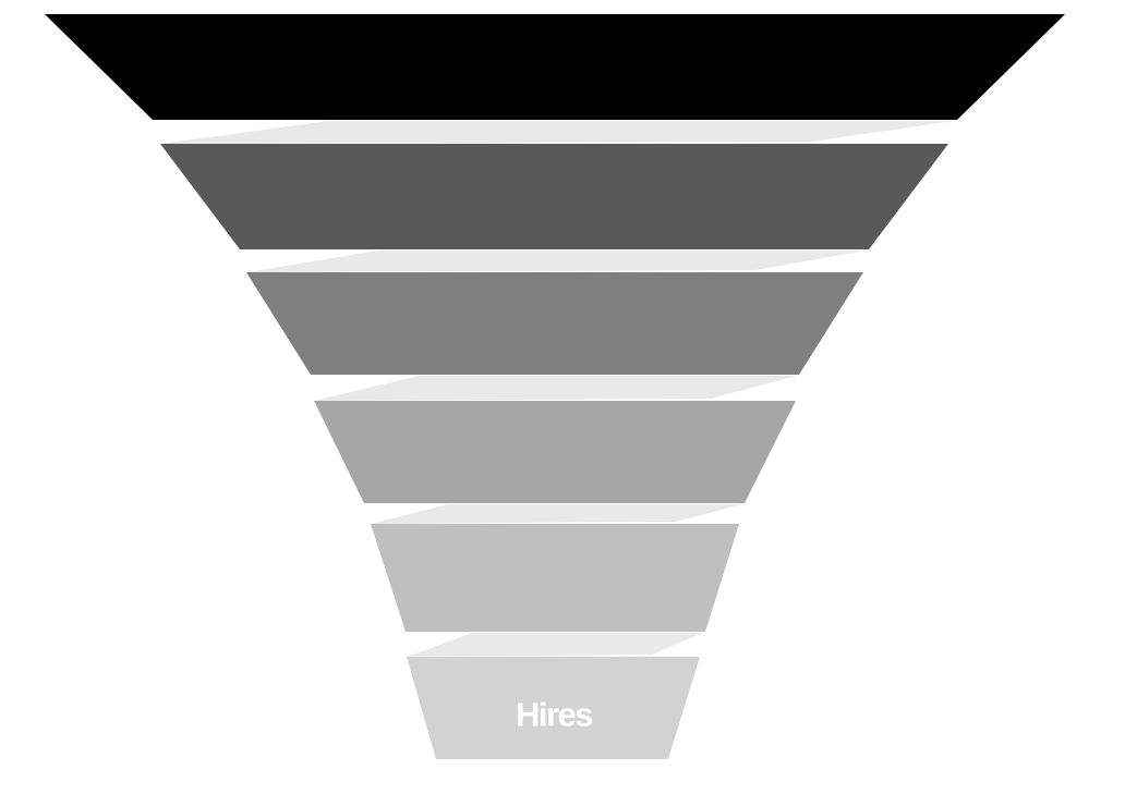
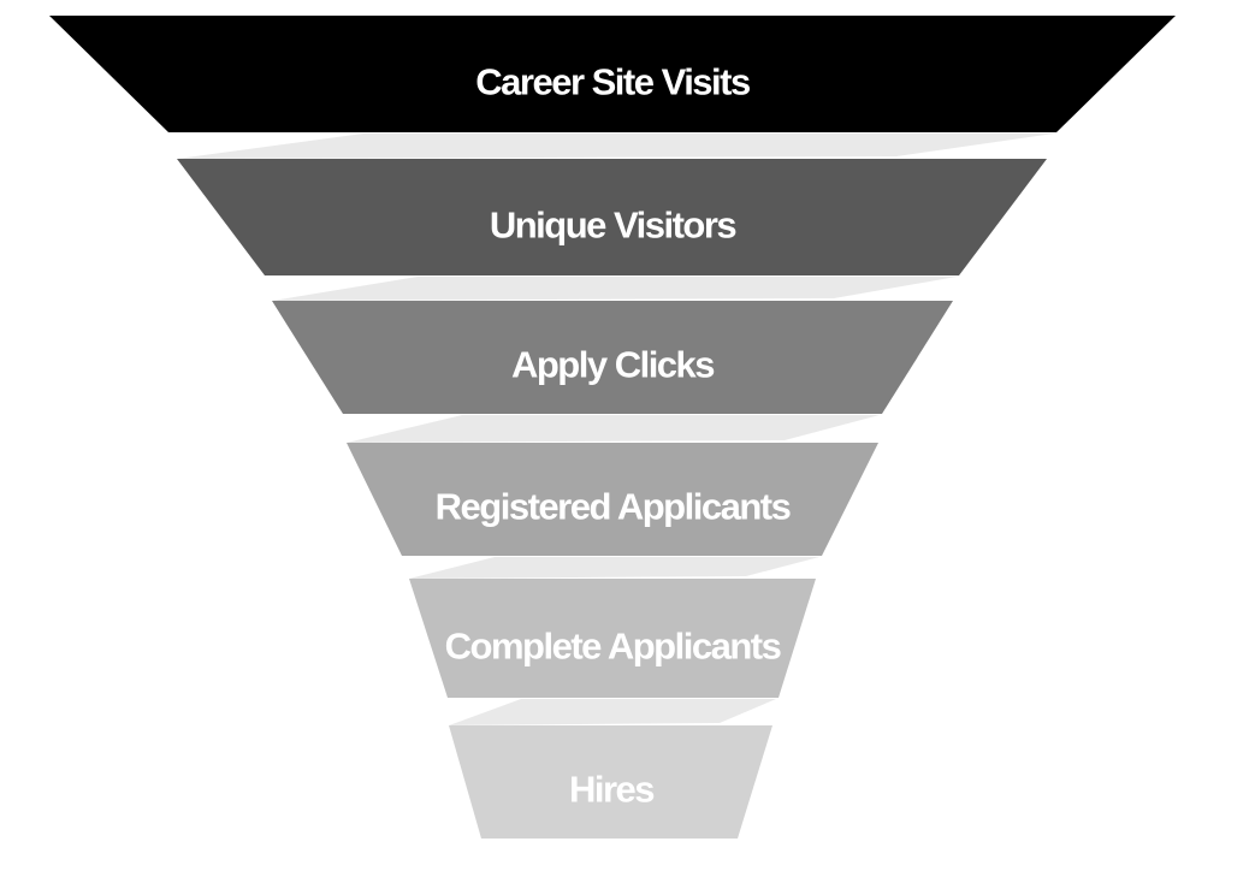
+ Career Site Visits
+ Unique Visitors
+ Apply Clicks
+ Registered Applicants
+ Complete Applicants
  Hires
